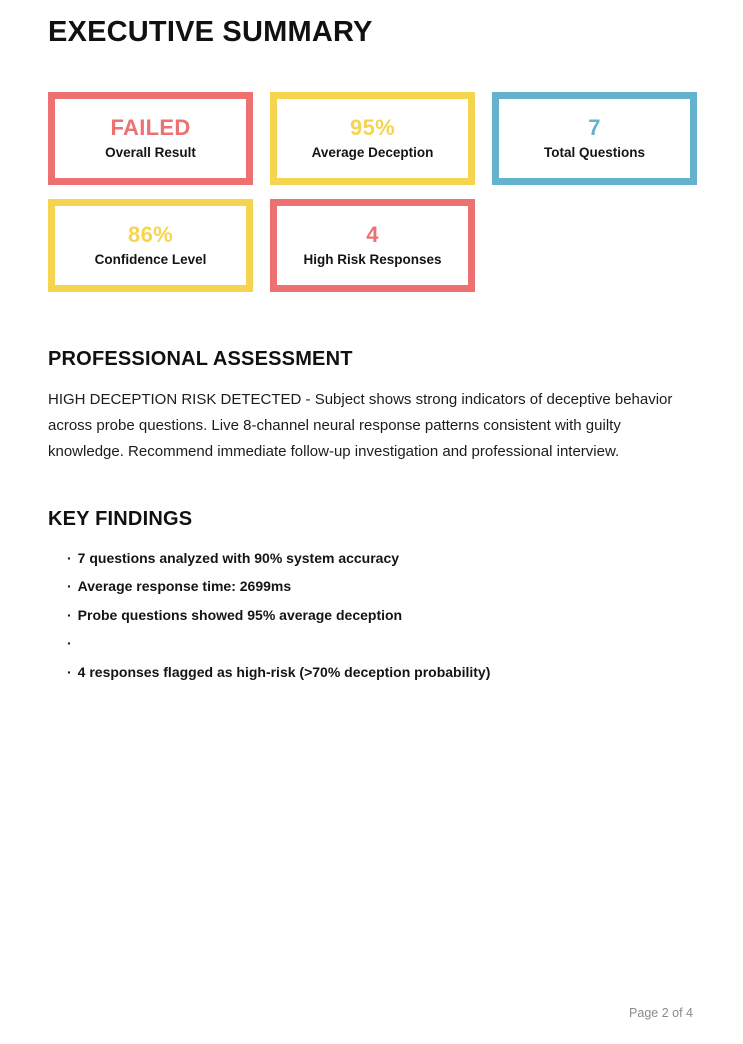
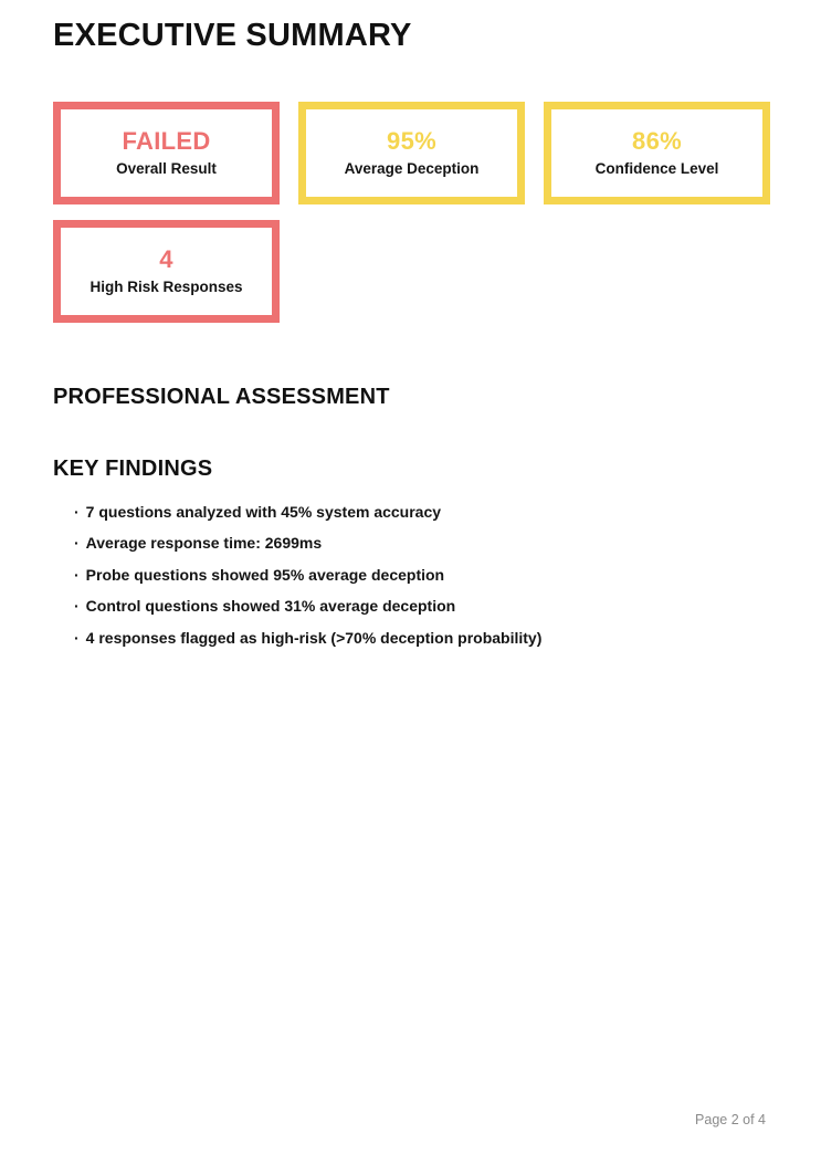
  EXECUTIVE SUMMARY
  FAILED
  Overall Result
  95%
  Average Deception
- 7
- Total Questions
  86%
  Confidence Level
  4
  High Risk Responses
  PROFESSIONAL ASSESSMENT
- HIGH DECEPTION RISK DETECTED - Subject shows strong indicators of deceptive behavior across probe questions. Live 8-channel neural response patterns consistent with guilty knowledge. Recommend immediate follow-up investigation and professional interview.
  KEY FINDINGS
  ·
- 7 questions analyzed with 90% system accuracy
+ 7 questions analyzed with 45% system accuracy
  ·
  Average response time: 2699ms
  ·
  Probe questions showed 95% average deception
  ·
+ Control questions showed 31% average deception
  ·
  4 responses flagged as high-risk (>70% deception probability)
  Page 2 of 4
